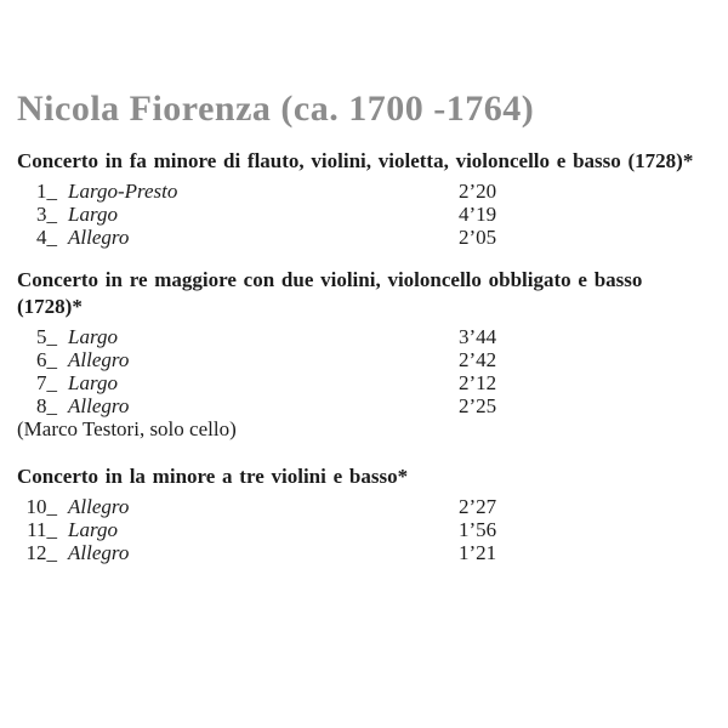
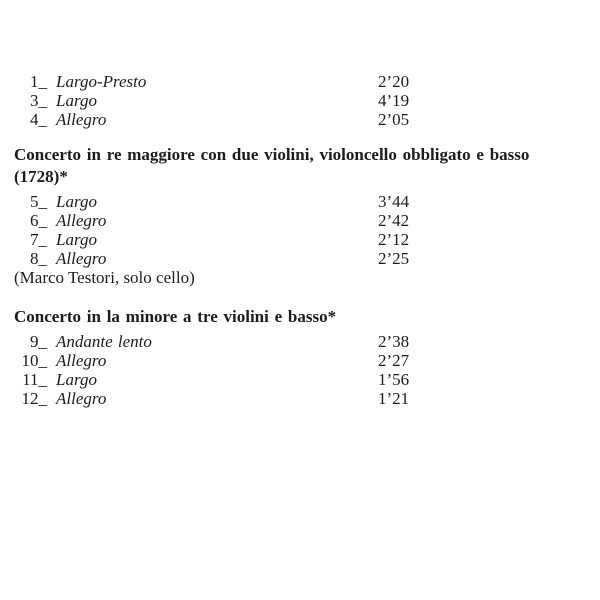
- Nicola Fiorenza (ca. 1700 -1764)
- Concerto in fa minore di flauto, violini, violetta, violoncello e basso (1728)*
  1_
  Largo-Presto
  2’20
  3_
  Largo
  4’19
  4_
  Allegro
  2’05
  Concerto in re maggiore con due violini, violoncello obbligato e basso (1728)*
  5_
  Largo
  3’44
  6_
  Allegro
  2’42
  7_
  Largo
  2’12
  8_
  Allegro
  2’25
  (Marco Testori, solo cello)
  Concerto in la minore a tre violini e basso*
+ 9_
+ Andante lento
+ 2’38
  10_
  Allegro
  2’27
  11_
  Largo
  1’56
  12_
  Allegro
  1’21
